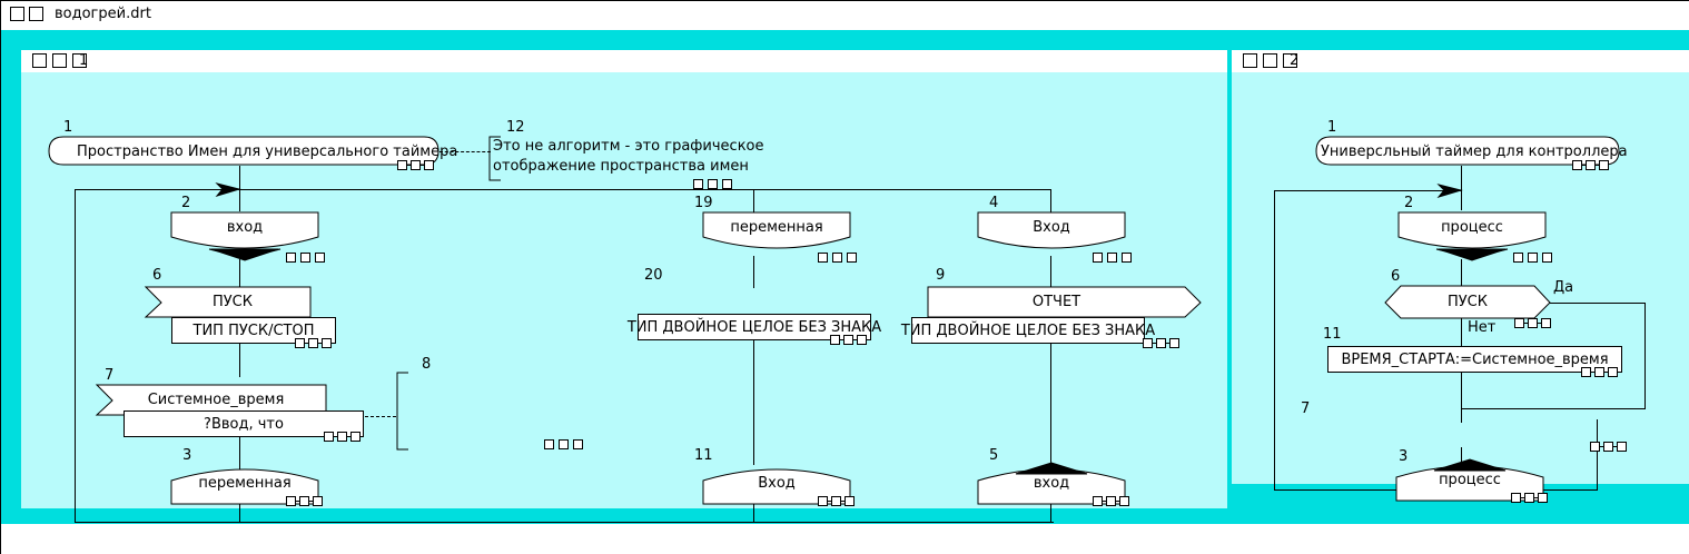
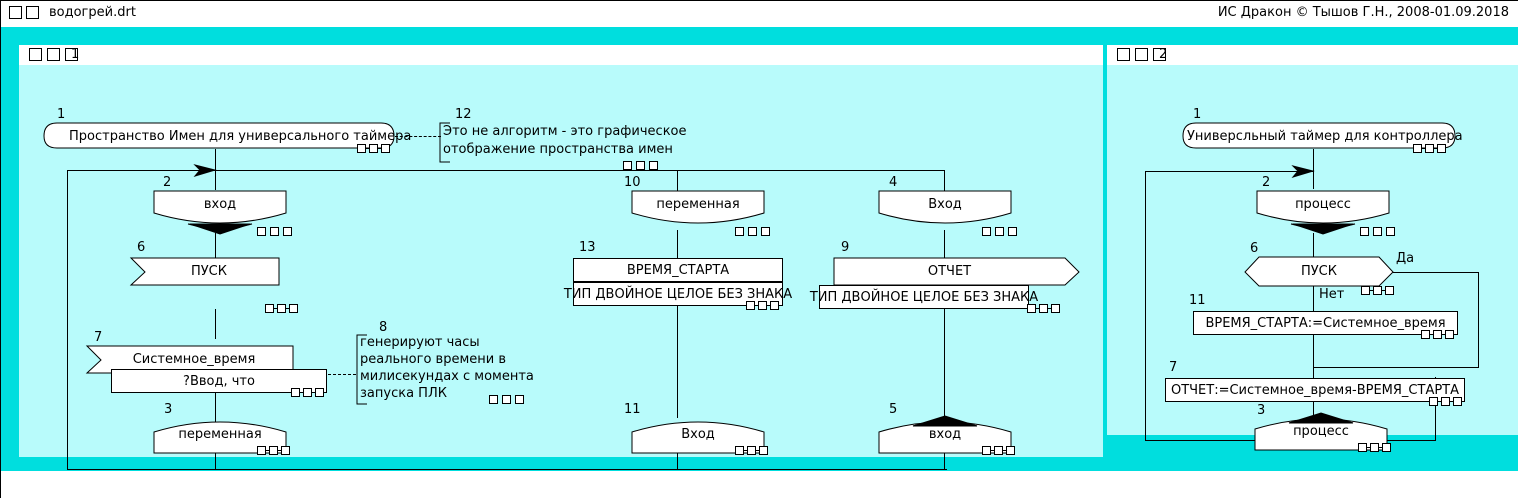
  водогрей.drt
+ ИС Дракон © Тышов Г.Н., 2008-01.09.2018
  1
  1
  Пространство Имен для универсального тайме
  12
  Это не алгоритм - это графическое
  отображение пространства имен
  2
  вход
  6
  ПУСК
- ТИП ПУСК/СТОП
  7
  Системное_время
  ?Ввод, что
  8
+ генерируют часы
+ реального времени в
+ милисекундах с момента
+ запуска ПЛК
  3
  переменная
- 19
+ 10
  переменная
- 20
+ 13
+ ВРЕМЯ_СТАРТА
  ТИП ДВОЙНОЕ ЦЕЛОЕ БЕЗ ЗНАКА
  11
  Вход
  4
  Вход
  9
  ОТЧЕТ
  ТИП ДВОЙНОЕ ЦЕЛОЕ БЕЗ ЗНАКА
  5
  вход
  2
  1
  Универсльный таймер для контроллера
  2
  процесс
  6
  ПУСК
  Да
  Нет
  11
  ВРЕМЯ_СТАРТА:=Системное_время
  7
+ ОТЧЕТ:=Системное_время-ВРЕМЯ_СТАРТА
  3
  процесс
